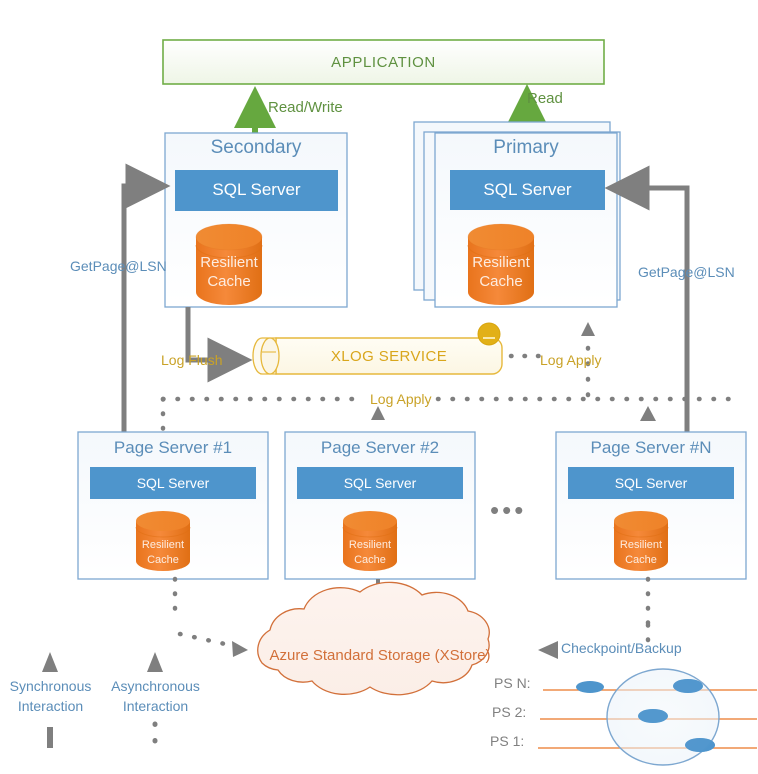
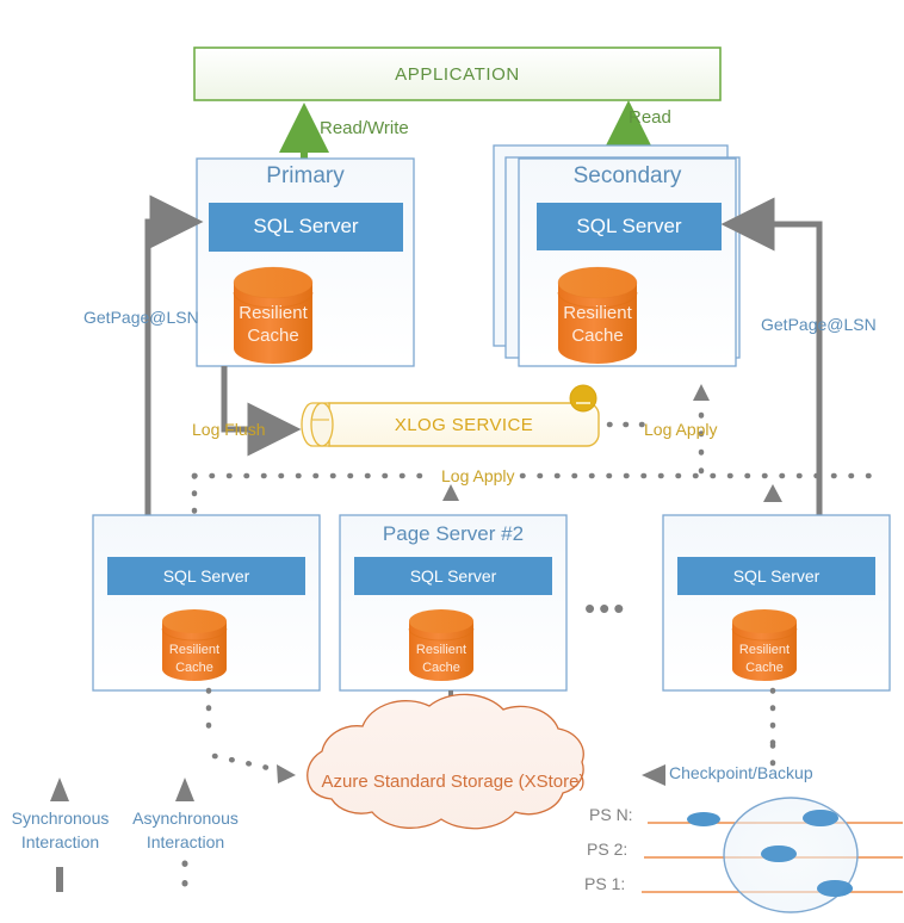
  APPLICATION
  Read/Write
  Read
- Secondary
+ Primary
  SQL Server
  Resilient
  Cache
- Primary
+ Secondary
  SQL Server
  Resilient
  Cache
  GetPage@LSN
  GetPage@LSN
  Log Flush
  XLOG SERVICE
  Log Apply
  Log Apply
- Page Server #1
  SQL Server
  Resilient
  Cache
  Page Server #2
  SQL Server
  Resilient
  Cache
  •••
- Page Server #N
  SQL Server
  Resilient
  Cache
  Azure Standard Storage (XStore)
  Checkpoint/Backup
  PS N:
  PS 2:
  PS 1:
  Synchronous
  Interaction
  Asynchronous
  Interaction
